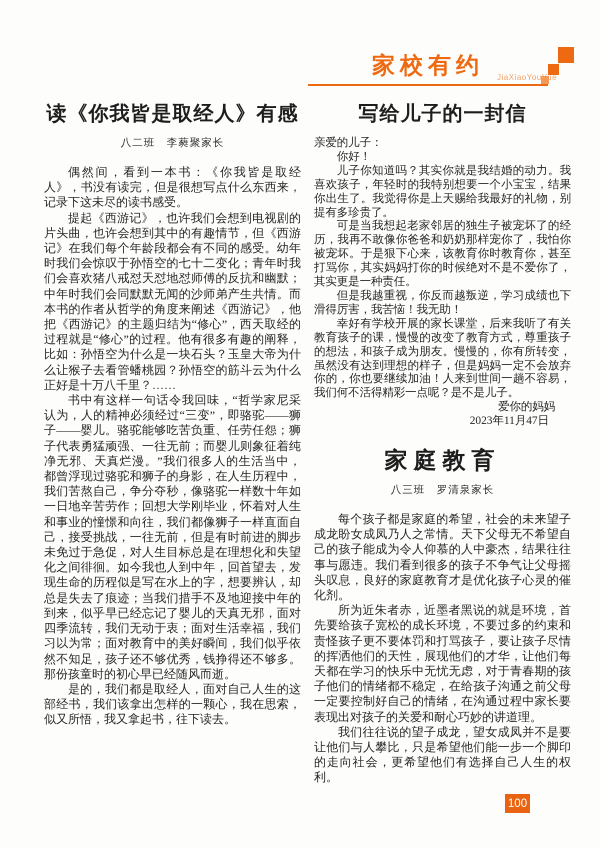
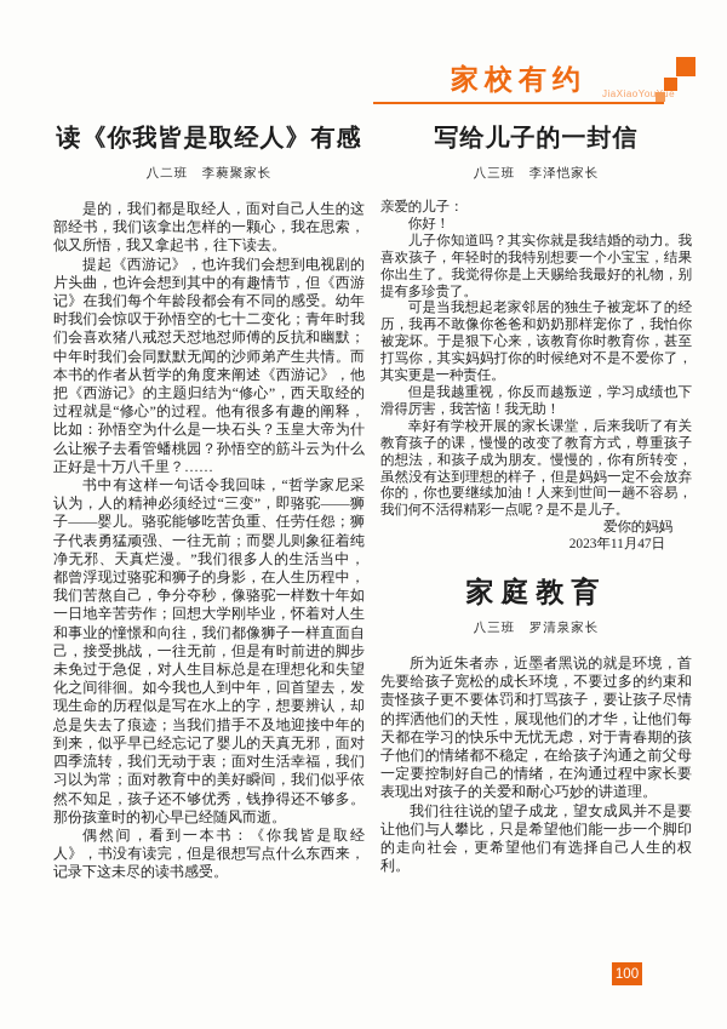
  家校有约
  JiaXiaoYouue
  读《你我皆是取经人》有感
  八二班 李蕤聚家长
- 偶然间，看到一本书：《你我皆是取经人》，书没有读完，但是很想写点什么东西来，记录下这未尽的读书感受。
+ 是的，我们都是取经人，面对自己人生的这部经书，我们该拿出怎样的一颗心，我在思索，似又所悟，我又拿起书，往下读去。
  提起《西游记》，也许我们会想到电视剧的片头曲，也许会想到其中的有趣情节，但《西游记》在我们每个年龄段都会有不同的感受。幼年时我们会惊叹于孙悟空的七十二变化；青年时我们会喜欢猪八戒怼天怼地怼师傅的反抗和幽默；中年时我们会同默默无闻的沙师弟产生共情。而本书的作者从哲学的角度来阐述《西游记》，他把《西游记》的主题归结为“修心”，西天取经的过程就是“修心”的过程。他有很多有趣的阐释，比如：孙悟空为什么是一块石头？玉皇大帝为什么让猴子去看管蟠桃园？孙悟空的筋斗云为什么正好是十万八千里？……
  书中有这样一句话令我回味，“哲学家尼采认为，人的精神必须经过“三变”，即骆驼——狮子——婴儿。骆驼能够吃苦负重、任劳任怨；狮子代表勇猛顽强、一往无前；而婴儿则象征着纯净无邪、天真烂漫。”我们很多人的生活当中，都曾浮现过骆驼和狮子的身影，在人生历程中，我们苦熬自己，争分夺秒，像骆驼一样数十年如一日地辛苦劳作；回想大学刚毕业，怀着对人生和事业的憧憬和向往，我们都像狮子一样直面自己，接受挑战，一往无前，但是有时前进的脚步未免过于急促，对人生目标总是在理想化和失望化之间徘徊。如今我也人到中年，回首望去，发现生命的历程似是写在水上的字，想要辨认，却总是失去了痕迹；当我们措手不及地迎接中年的到来，似乎早已经忘记了婴儿的天真无邪，面对四季流转，我们无动于衷；面对生活幸福，我们习以为常；面对教育中的美好瞬间，我们似乎依然不知足，孩子还不够优秀，钱挣得还不够多。那份孩童时的初心早已经随风而逝。
- 是的，我们都是取经人，面对自己人生的这部经书，我们该拿出怎样的一颗心，我在思索，似又所悟，我又拿起书，往下读去。
+ 偶然间，看到一本书：《你我皆是取经人》，书没有读完，但是很想写点什么东西来，记录下这未尽的读书感受。
  写给儿子的一封信
+ 八三班 李泽恺家长
  亲爱的儿子：
  你好！
  儿子你知道吗？其实你就是我结婚的动力。我喜欢孩子，年轻时的我特别想要一个小宝宝，结果你出生了。我觉得你是上天赐给我最好的礼物，别提有多珍贵了。
  可是当我想起老家邻居的独生子被宠坏了的经历，我再不敢像你爸爸和奶奶那样宠你了，我怕你被宠坏。于是狠下心来，该教育你时教育你，甚至打骂你，其实妈妈打你的时候绝对不是不爱你了，其实更是一种责任。
  但是我越重视，你反而越叛逆，学习成绩也下滑得厉害，我苦恼！我无助！
  幸好有学校开展的家长课堂，后来我听了有关教育孩子的课，慢慢的改变了教育方式，尊重孩子的想法，和孩子成为朋友。慢慢的，你有所转变，虽然没有达到理想的样子，但是妈妈一定不会放弃你的，你也要继续加油！人来到世间一趟不容易，我们何不活得精彩一点呢？是不是儿子。
  爱你的妈妈
  2023年11月47日
  家庭教育
  八三班 罗清泉家长
- 每个孩子都是家庭的希望，社会的未来望子成龙盼女成凤乃人之常情。天下父母无不希望自己的孩子能成为令人仰慕的人中豪杰，结果往往事与愿违。我们看到很多的孩子不争气让父母摇头叹息，良好的家庭教育才是优化孩子心灵的催化剂。
  所为近朱者赤，近墨者黑说的就是环境，首先要给孩子宽松的成长环境，不要过多的约束和责怪孩子更不要体罚和打骂孩子，要让孩子尽情的挥洒他们的天性，展现他们的才华，让他们每天都在学习的快乐中无忧无虑，对于青春期的孩子他们的情绪都不稳定，在给孩子沟通之前父母一定要控制好自己的情绪，在沟通过程中家长要表现出对孩子的关爱和耐心巧妙的讲道理。
  我们往往说的望子成龙，望女成凤并不是要让他们与人攀比，只是希望他们能一步一个脚印的走向社会，更希望他们有选择自己人生的权利。
  100
